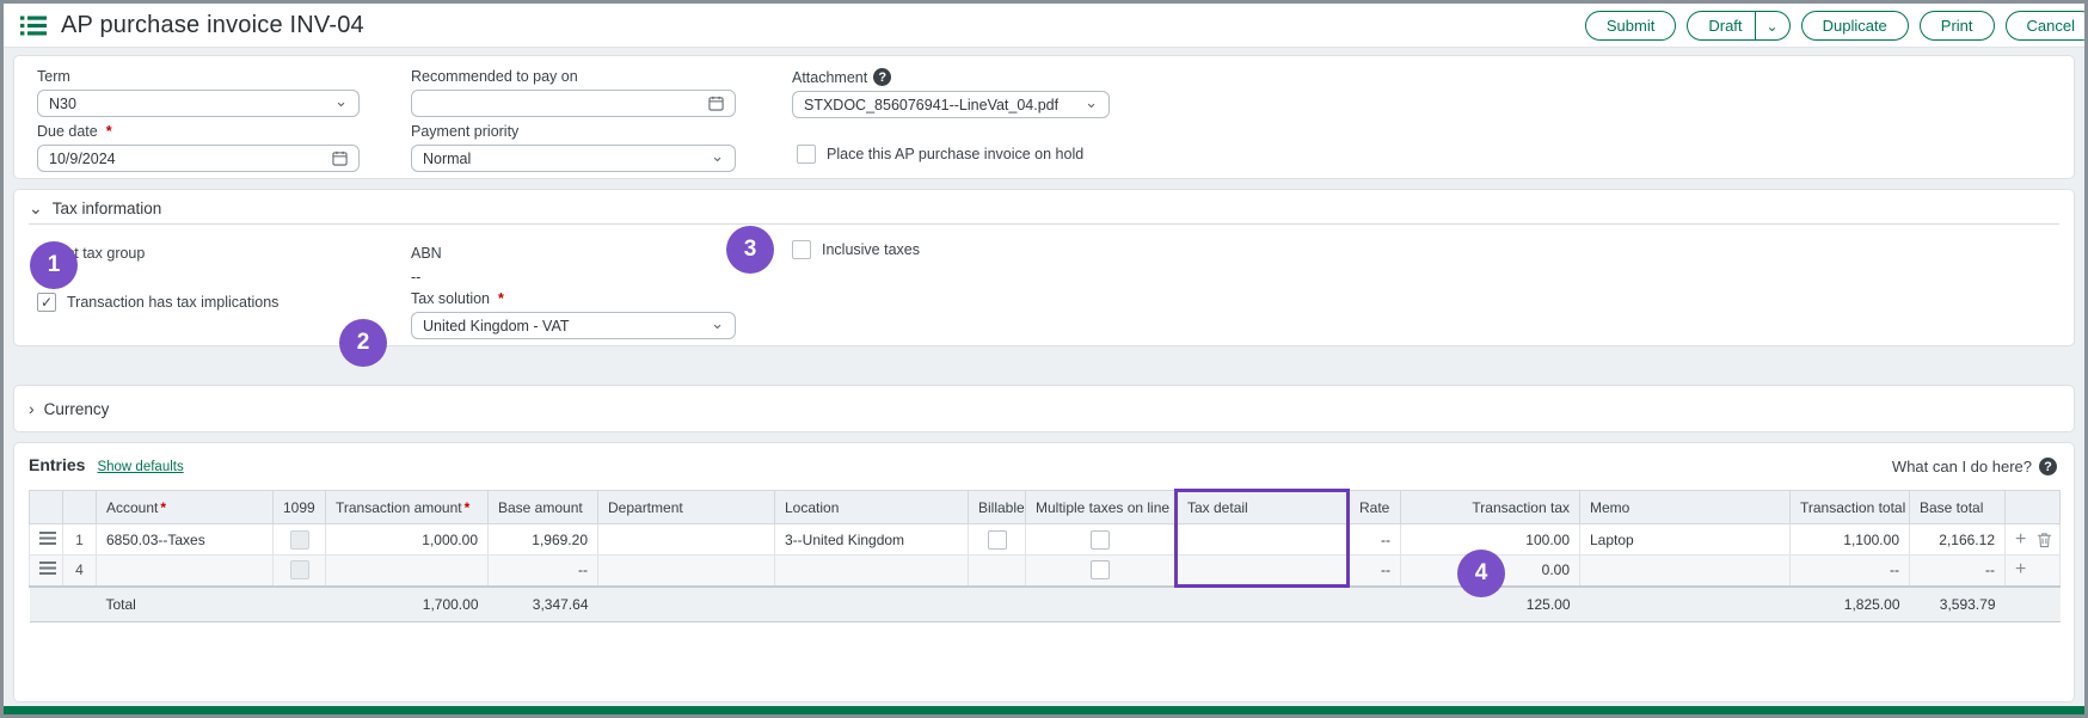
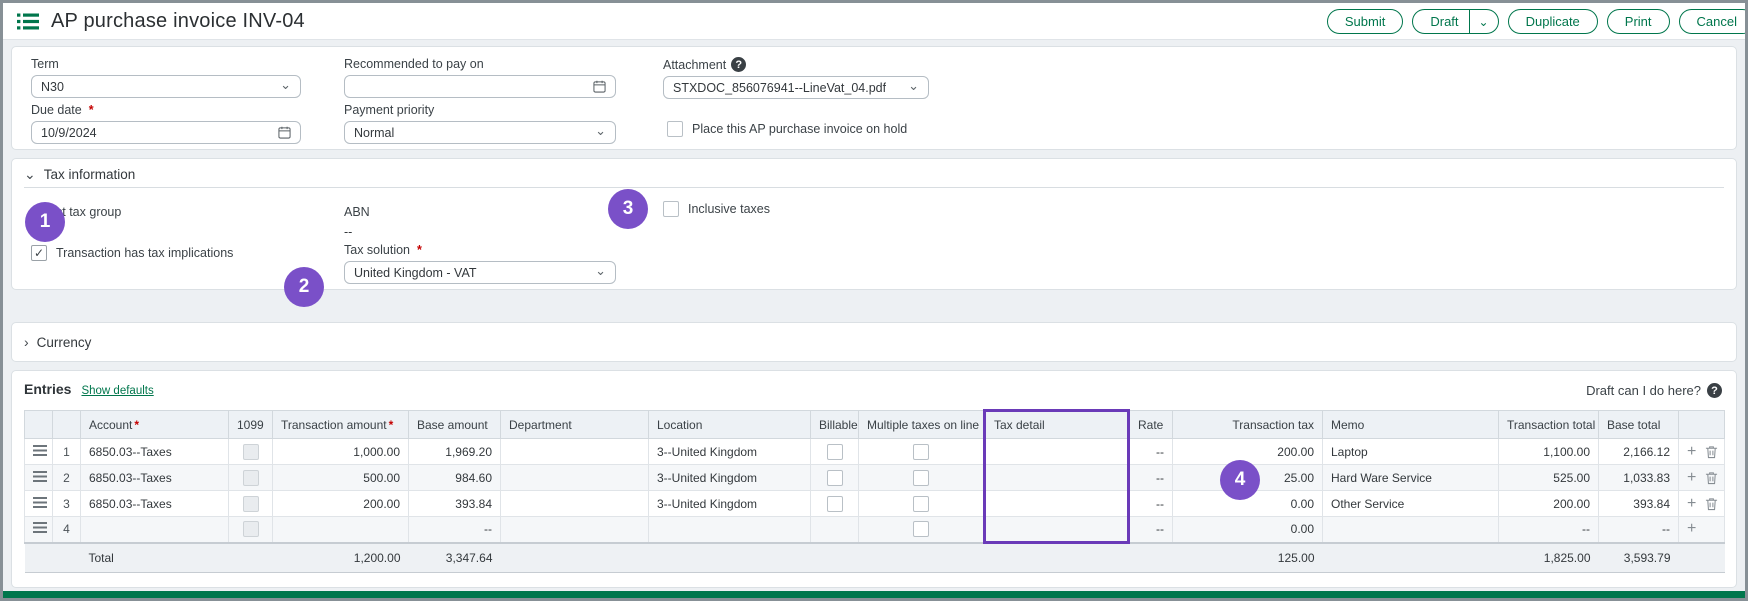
  AP purchase invoice INV-04
  Submit
  Draft
  ⌄
  Duplicate
  Print
  Cancel
  Term
  N30
  ⌄
  Due date
  *
  10/9/2024
  Recommended to pay on
  Payment priority
  Normal
  ⌄
  Attachment
  ?
  STXDOC_856076941--LineVat_04.pdf
  ⌄
  Place this AP purchase invoice on hold
  ⌄
  Tax information
  ABN
  --
  Inclusive taxes
  ✓
  Transaction has tax implications
  Tax solution
  *
  United Kingdom - VAT
  ⌄
  ›
  Currency
  Entries
  Show defaults
- What can I do here?
+ Draft can I do here?
  ?
  		Account *	1099	Transaction amount *	Base amount	Department	Location	Billable	Multiple taxes on line	Tax detail	Rate	Transaction tax	Memo	Transaction total	Base total
- 	1	6850.03--Taxes		1,000.00	1,969.20		3--United Kingdom				--	100.00	Laptop	1,100.00	2,166.12	+
+ 	1	6850.03--Taxes		1,000.00	1,969.20		3--United Kingdom				--	200.00	Laptop	1,100.00	2,166.12	+
+ 	2	6850.03--Taxes		500.00	984.60		3--United Kingdom				--	25.00	Hard Ware Service	525.00	1,033.83	+
+ 	3	6850.03--Taxes		200.00	393.84		3--United Kingdom				--	0.00	Other Service	200.00	393.84	+
  	4				--						--	0.00		--	--	+
- 		Total		1,700.00	3,347.64							125.00		1,825.00	3,593.79
+ 		Total		1,200.00	3,347.64							125.00		1,825.00	3,593.79
  1
  2
  3
  4
